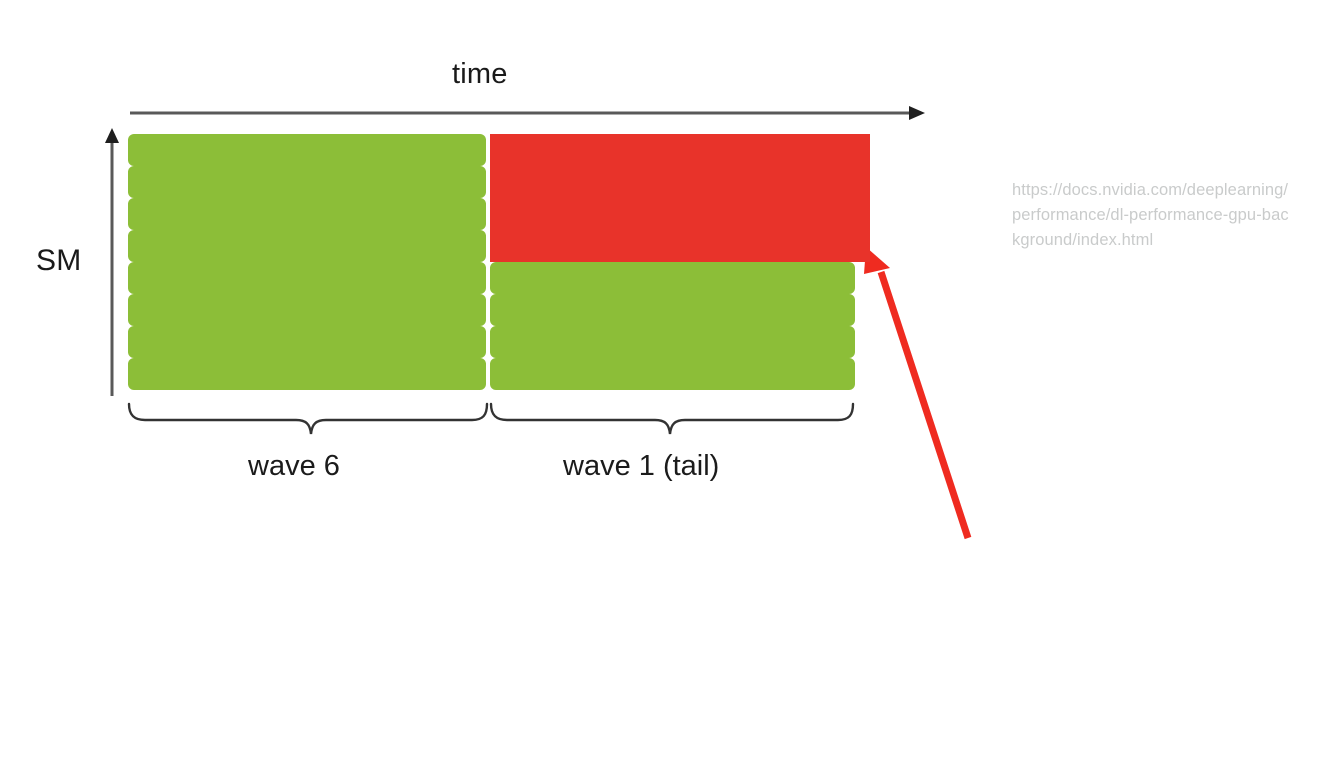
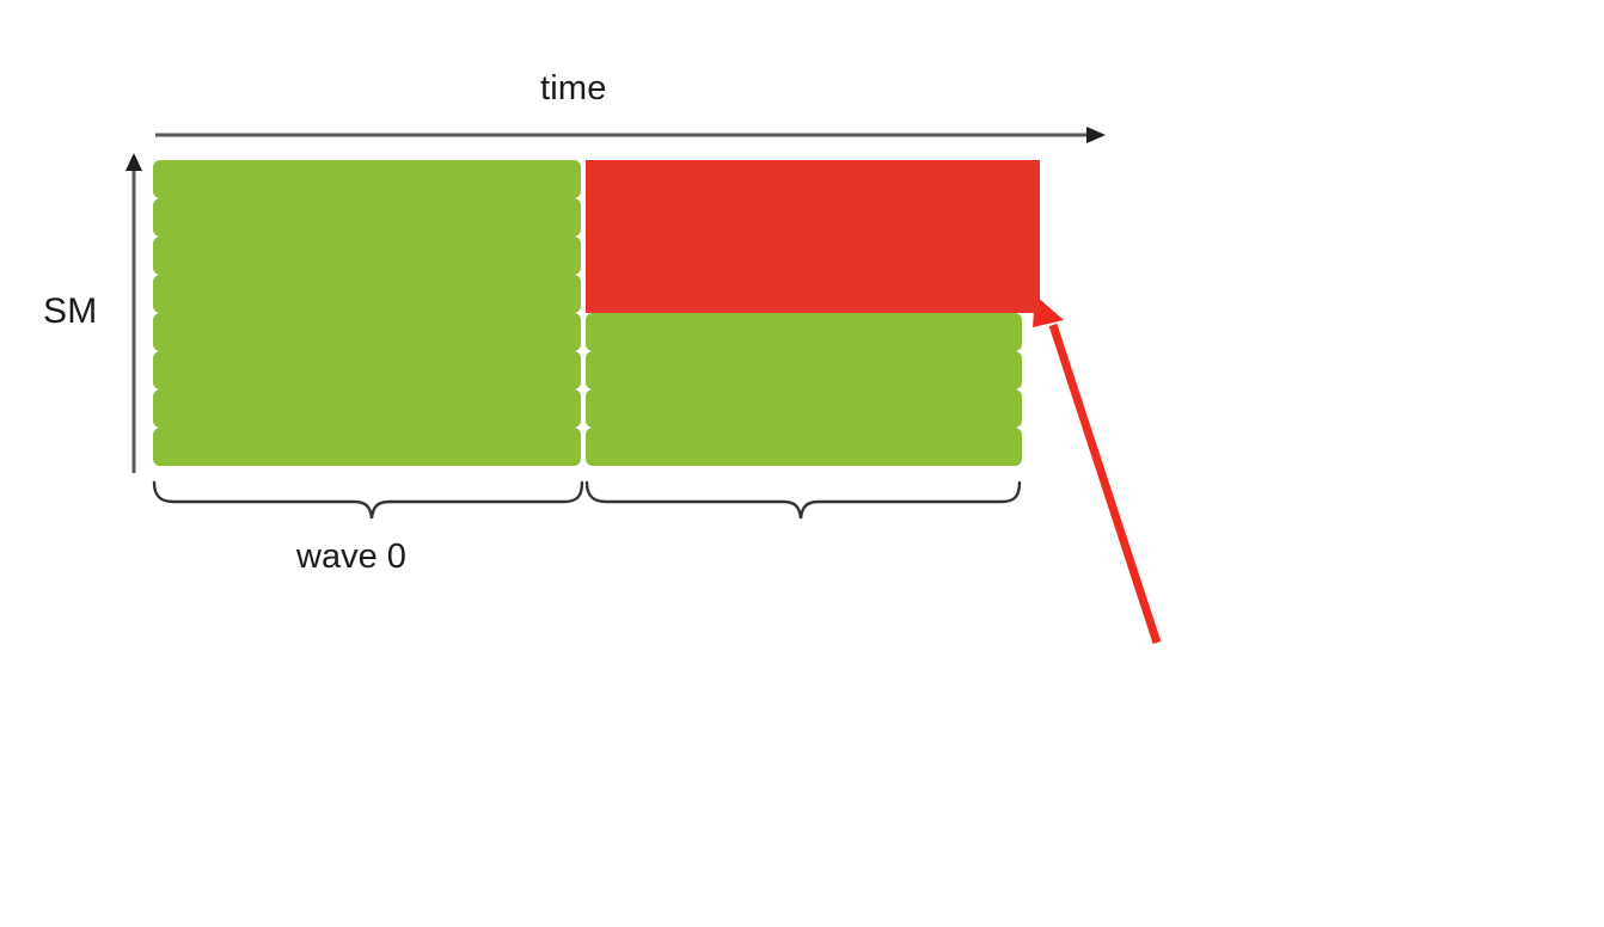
  time
  SM
- wave 6
+ wave 0
- wave 1 (tail)
- https://docs.nvidia.com/deeplearning/performance/dl-performance-gpu-background/index.html
